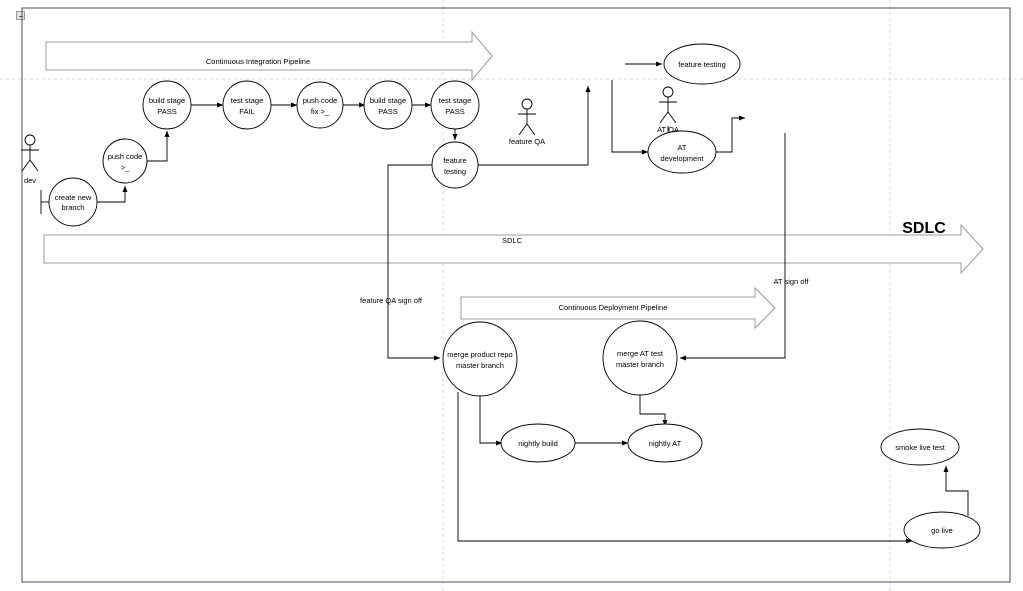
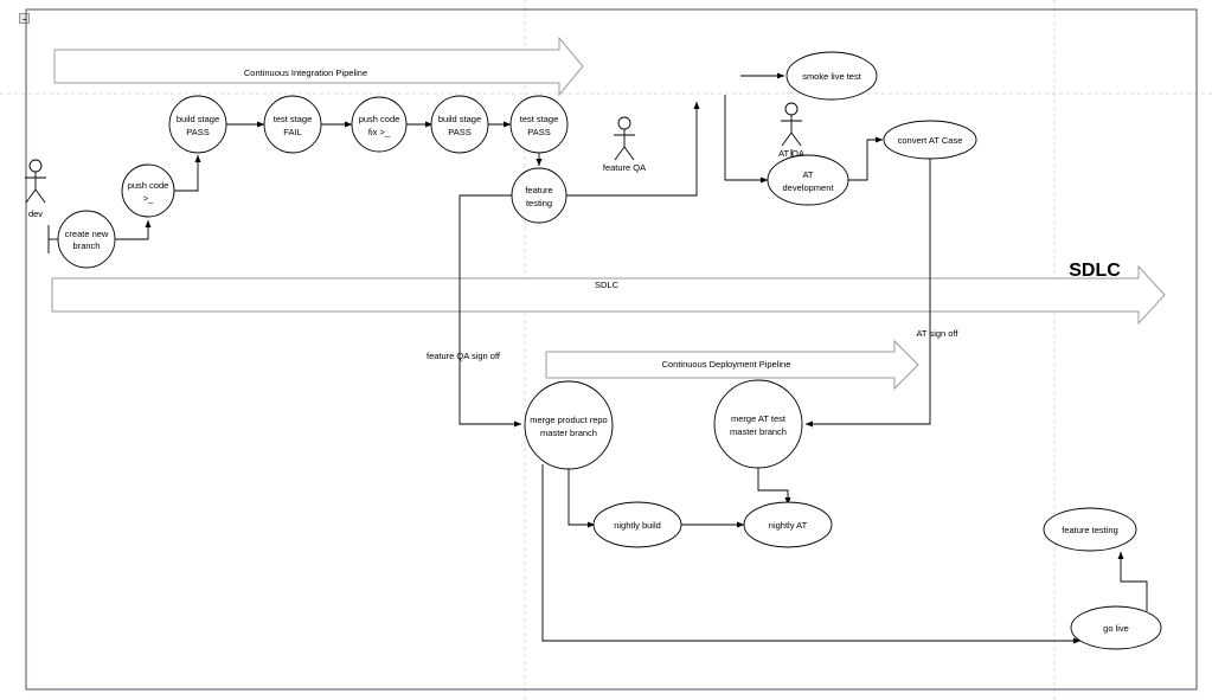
  Continuous Integration Pipeline
  Continuous Deployment Pipeline
  SDLC
  SDLC
  feature QA sign off
  AT sign off
  dev
  feature QA
  AT QA
  create new
  branch
  push code
  >_
  build stage
  PASS
  test stage
  FAIL
  push code
  fix >_
  build stage
  PASS
  test stage
  PASS
  feature
  testing
- feature testing
+ smoke live test
  AT
  development
+ convert AT Case
  merge product repo
  master branch
  merge AT test
  master branch
  nightly build
  nightly AT
- smoke live test
+ feature testing
  go live
